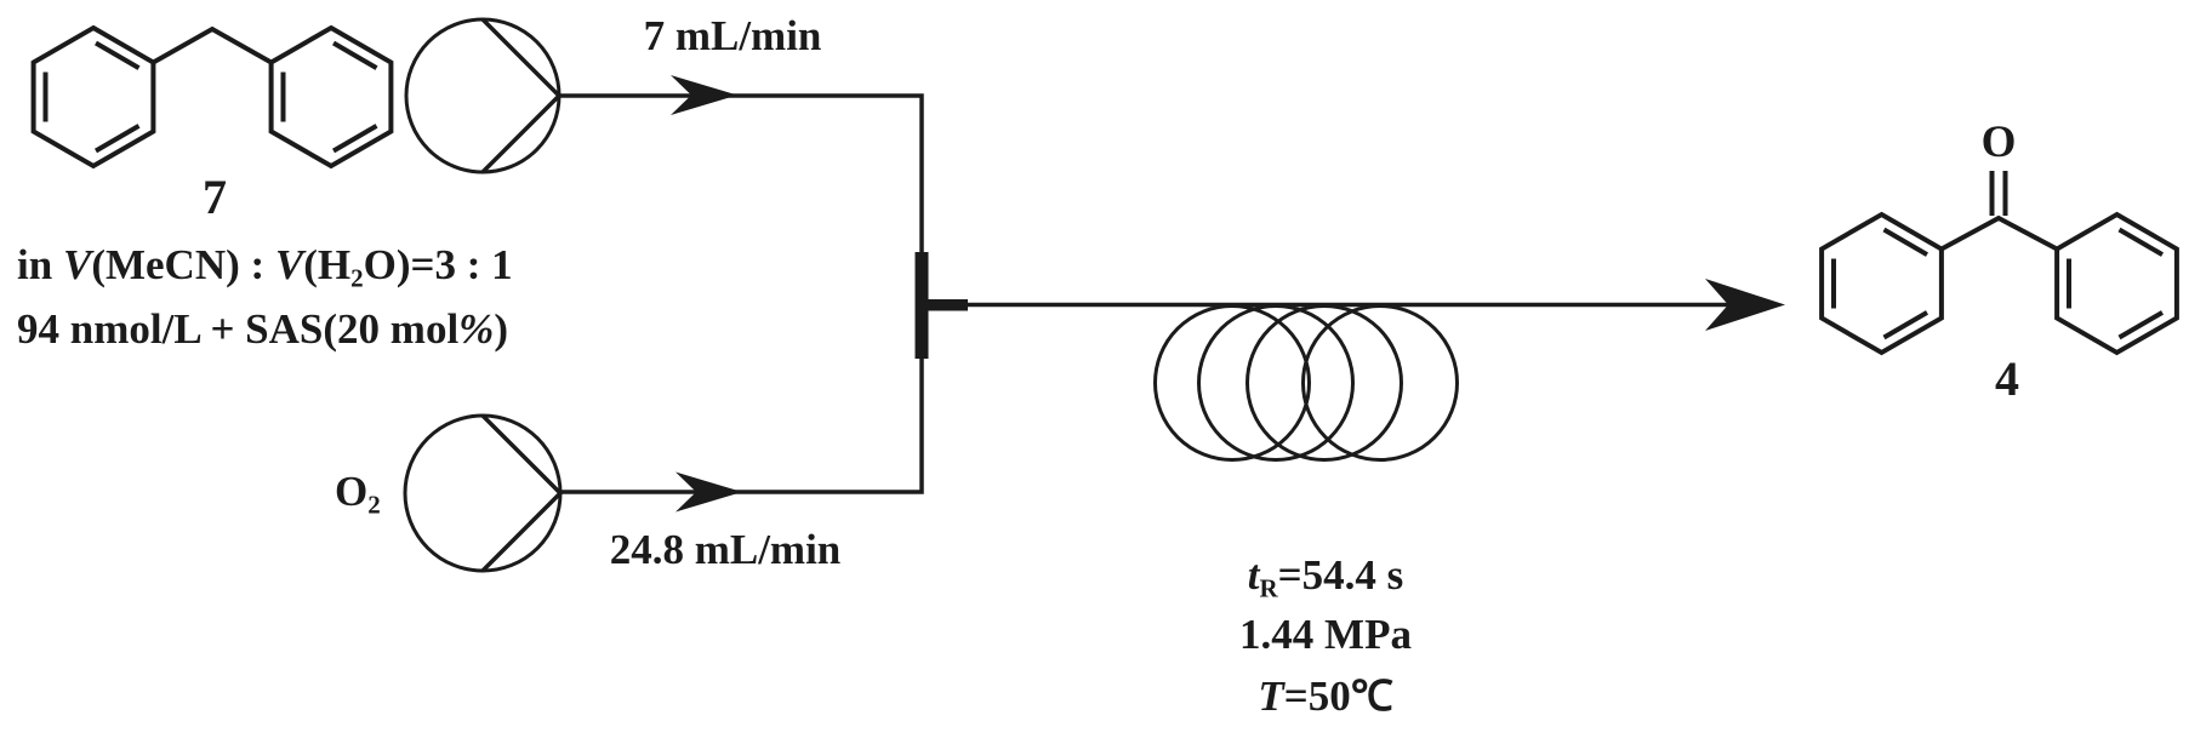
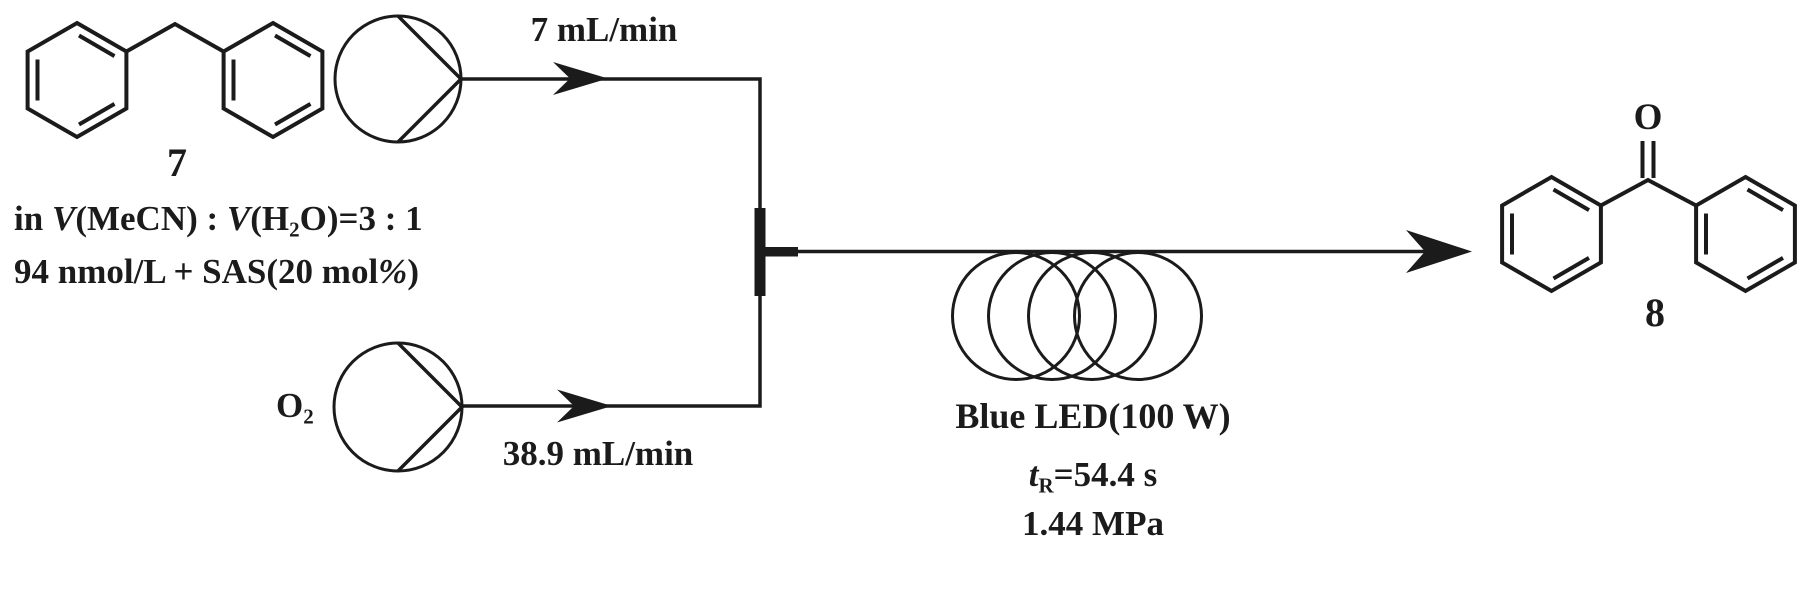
  7
  in V(MeCN) : V(H2O)=3 : 1
  94 nmol/L + SAS(20 mol%)
  7 mL/min
  O2
- 24.8 mL/min
+ 38.9 mL/min
+ Blue LED(100 W)
  tR=54.4 s
  1.44 MPa
- T=50℃
  O
- 4
+ 8
